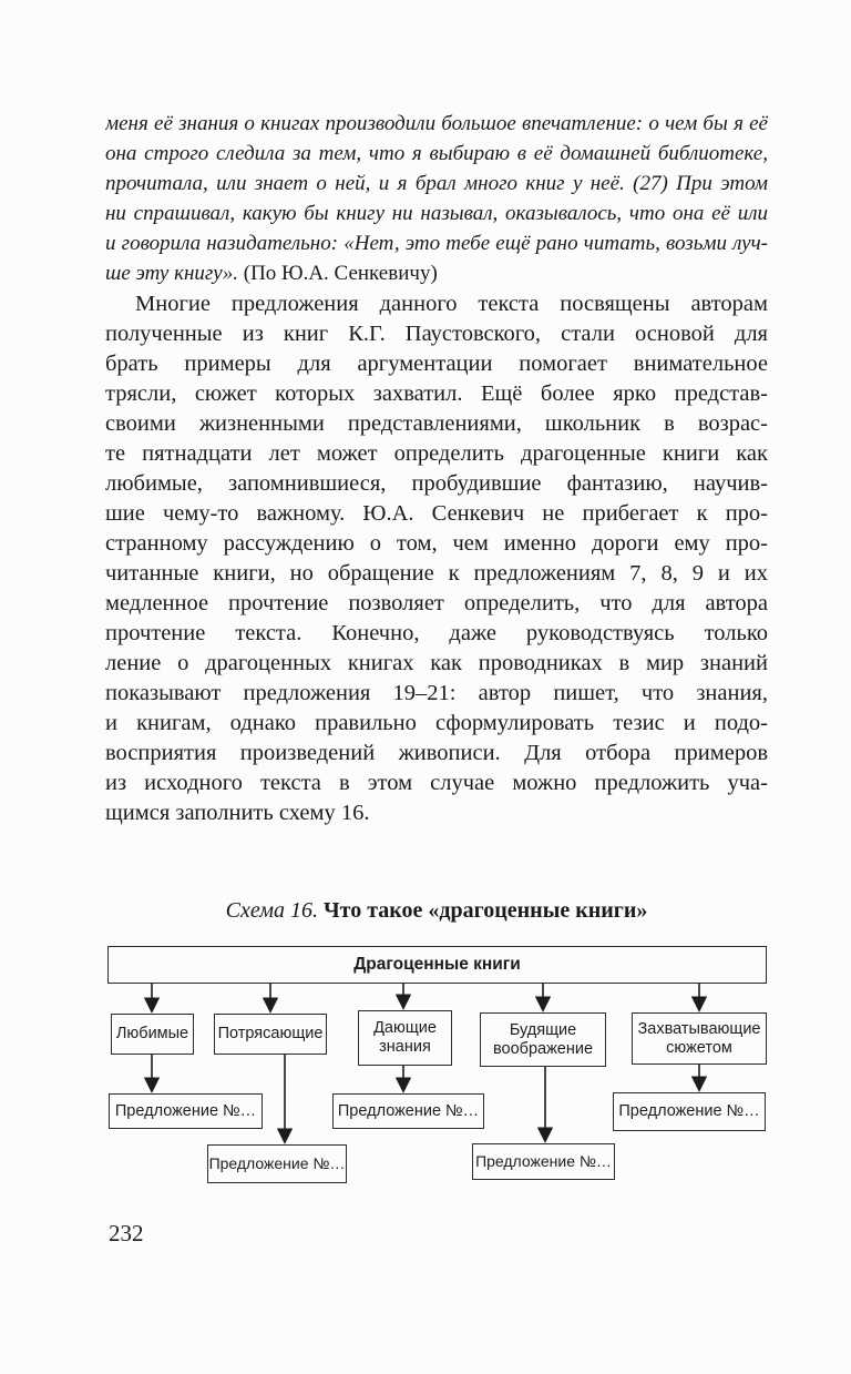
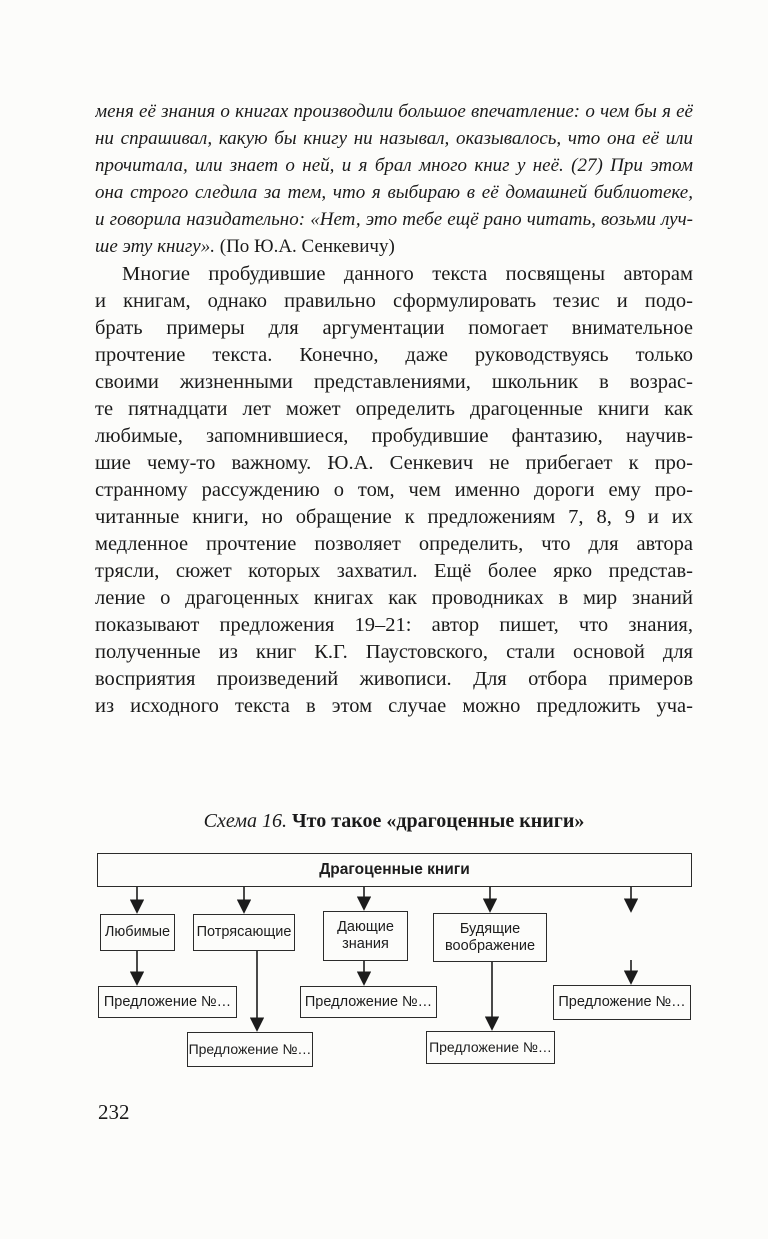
  меня её знания о книгах производили большое впечатление: о чем бы я её
- она строго следила за тем, что я выбираю в её домашней библиотеке,
+ ни спрашивал, какую бы книгу ни называл, оказывалось, что она её или
  прочитала, или знает о ней, и я брал много книг у неё. (27) При этом
- ни спрашивал, какую бы книгу ни называл, оказывалось, что она её или
+ она строго следила за тем, что я выбираю в её домашней библиотеке,
  и говорила назидательно: «Нет, это тебе ещё рано читать, возьми луч-
  ше эту книгу». (По Ю.А. Сенкевичу)
- Многие предложения данного текста посвящены авторам
+ Многие пробудившие данного текста посвящены авторам
- полученные из книг К.Г. Паустовского, стали основой для
+ и книгам, однако правильно сформулировать тезис и подо-
  брать примеры для аргументации помогает внимательное
- трясли, сюжет которых захватил. Ещё более ярко представ-
+ прочтение текста. Конечно, даже руководствуясь только
  своими жизненными представлениями, школьник в возрас-
  те пятнадцати лет может определить драгоценные книги как
  любимые, запомнившиеся, пробудившие фантазию, научив-
  шие чему-то важному. Ю.А. Сенкевич не прибегает к про-
  странному рассуждению о том, чем именно дороги ему про-
  читанные книги, но обращение к предложениям 7, 8, 9 и их
  медленное прочтение позволяет определить, что для автора
- прочтение текста. Конечно, даже руководствуясь только
+ трясли, сюжет которых захватил. Ещё более ярко представ-
  ление о драгоценных книгах как проводниках в мир знаний
  показывают предложения 19–21: автор пишет, что знания,
- и книгам, однако правильно сформулировать тезис и подо-
+ полученные из книг К.Г. Паустовского, стали основой для
  восприятия произведений живописи. Для отбора примеров
  из исходного текста в этом случае можно предложить уча-
- щимся заполнить схему 16.
  Схема 16. Что такое «драгоценные книги»
  Драгоценные книги
  Любимые
  Потрясающие
  Дающие знания
  Будящие воображение
- Захватывающие сюжетом
  Предложение №…
  Предложение №…
  Предложение №…
  Предложение №…
  Предложение №…
  232
